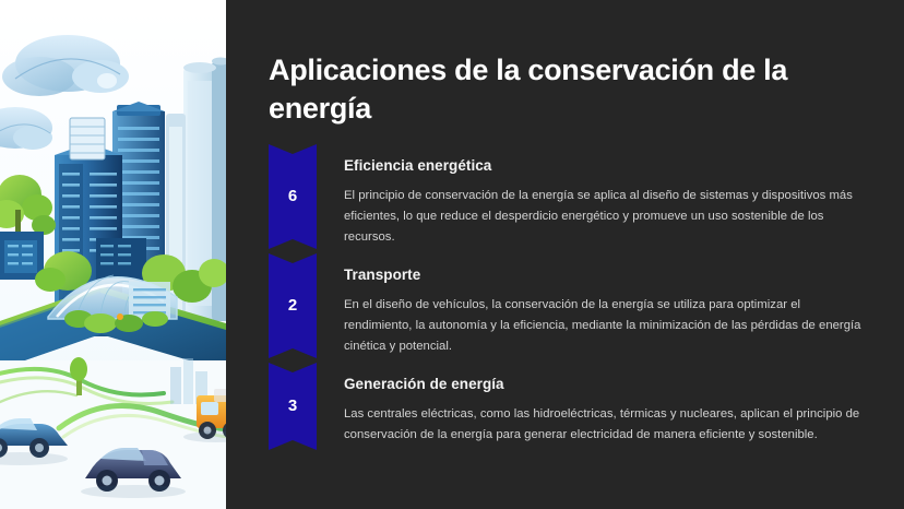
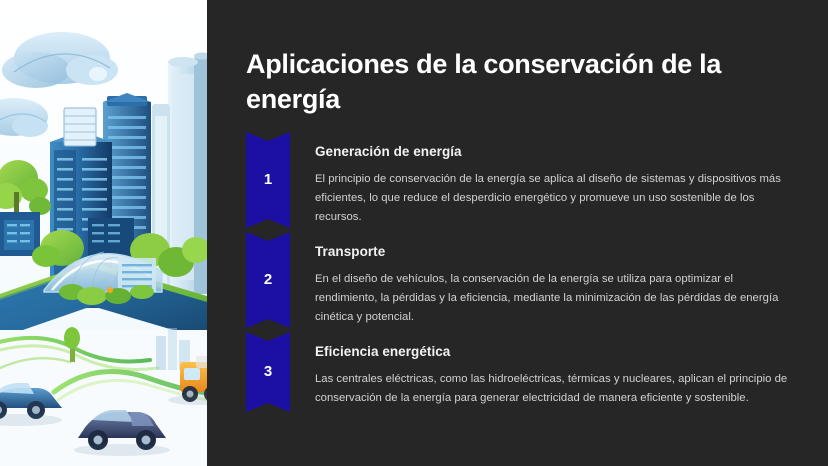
  Aplicaciones de la conservación de la energía
- 6
+ 1
- Eficiencia energética
+ Generación de energía
  El principio de conservación de la energía se aplica al diseño de sistemas y dispositivos más eficientes, lo que reduce el desperdicio energético y promueve un uso sostenible de los recursos.
  2
  Transporte
- En el diseño de vehículos, la conservación de la energía se utiliza para optimizar el rendimiento, la autonomía y la eficiencia, mediante la minimización de las pérdidas de energía cinética y potencial.
+ En el diseño de vehículos, la conservación de la energía se utiliza para optimizar el rendimiento, la pérdidas y la eficiencia, mediante la minimización de las pérdidas de energía cinética y potencial.
  3
- Generación de energía
+ Eficiencia energética
  Las centrales eléctricas, como las hidroeléctricas, térmicas y nucleares, aplican el principio de conservación de la energía para generar electricidad de manera eficiente y sostenible.
